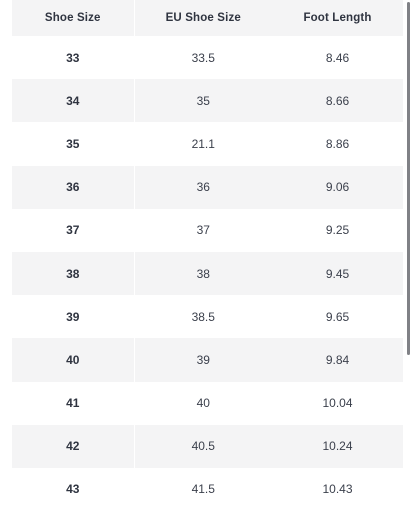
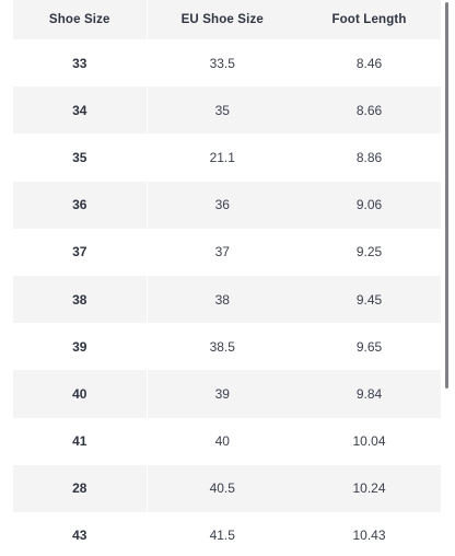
  Shoe Size	EU Shoe Size	Foot Length
  33	33.5	8.46
  34	35	8.66
  35	21.1	8.86
  36	36	9.06
  37	37	9.25
  38	38	9.45
  39	38.5	9.65
  40	39	9.84
  41	40	10.04
- 42	40.5	10.24
+ 28	40.5	10.24
  43	41.5	10.43
